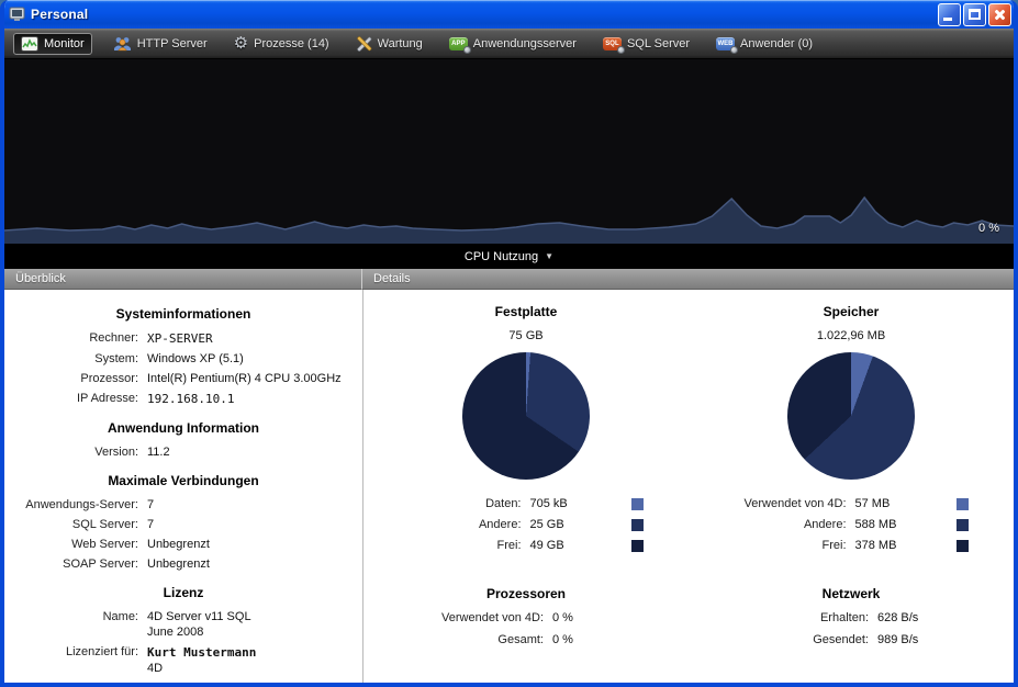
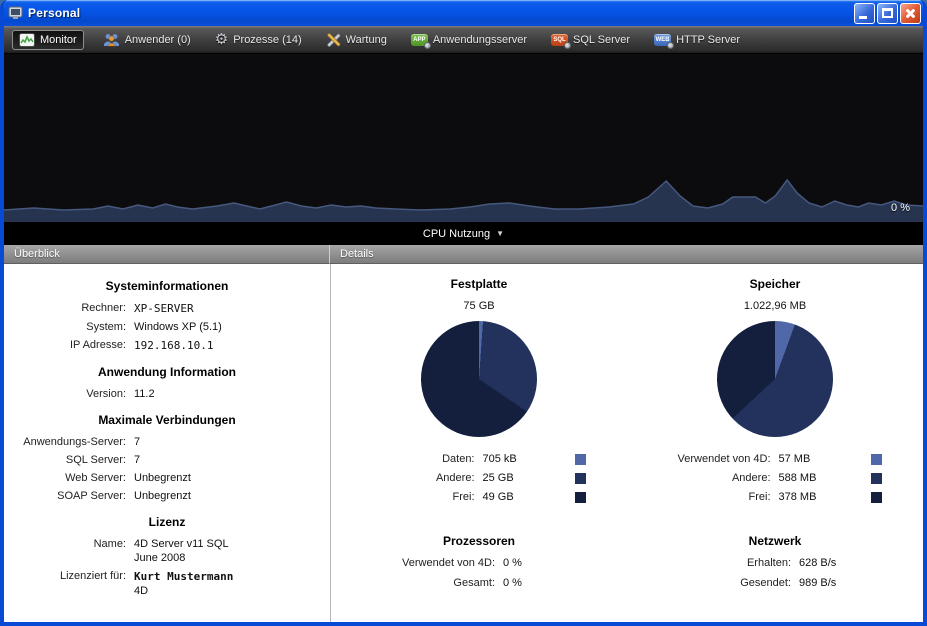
  Personal
  Monitor
- HTTP Server
+ Anwender (0)
  ⚙
  Prozesse (14)
  Wartung
  Anwendungsserver
  SQL Server
- Anwender (0)
+ HTTP Server
  0 %
  CPU Nutzung
  ▼
  Überblick
  Details
  Systeminformationen
  Rechner:
  XP-SERVER
  System:
  Windows XP (5.1)
- Prozessor:
- Intel(R) Pentium(R) 4 CPU 3.00GHz
  IP Adresse:
  192.168.10.1
  Anwendung Information
  Version:
  11.2
  Maximale Verbindungen
  Anwendungs-Server:
  7
  SQL Server:
  7
  Web Server:
  Unbegrenzt
  SOAP Server:
  Unbegrenzt
  Lizenz
  Name:
  4D Server v11 SQL
  June 2008
  Lizenziert für:
  Kurt Mustermann
  4D
  Festplatte
  75 GB
  Daten:
  705 kB
  Andere:
  25 GB
  Frei:
  49 GB
  Prozessoren
  Verwendet von 4D:
  0 %
  Gesamt:
  0 %
  Speicher
  1.022,96 MB
  Verwendet von 4D:
  57 MB
  Andere:
  588 MB
  Frei:
  378 MB
  Netzwerk
  Erhalten:
  628 B/s
  Gesendet:
  989 B/s
